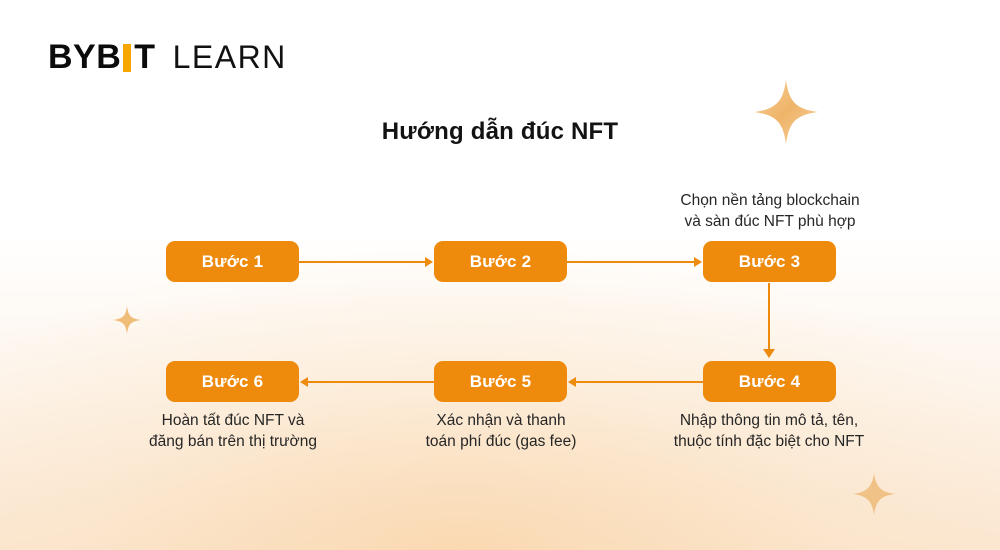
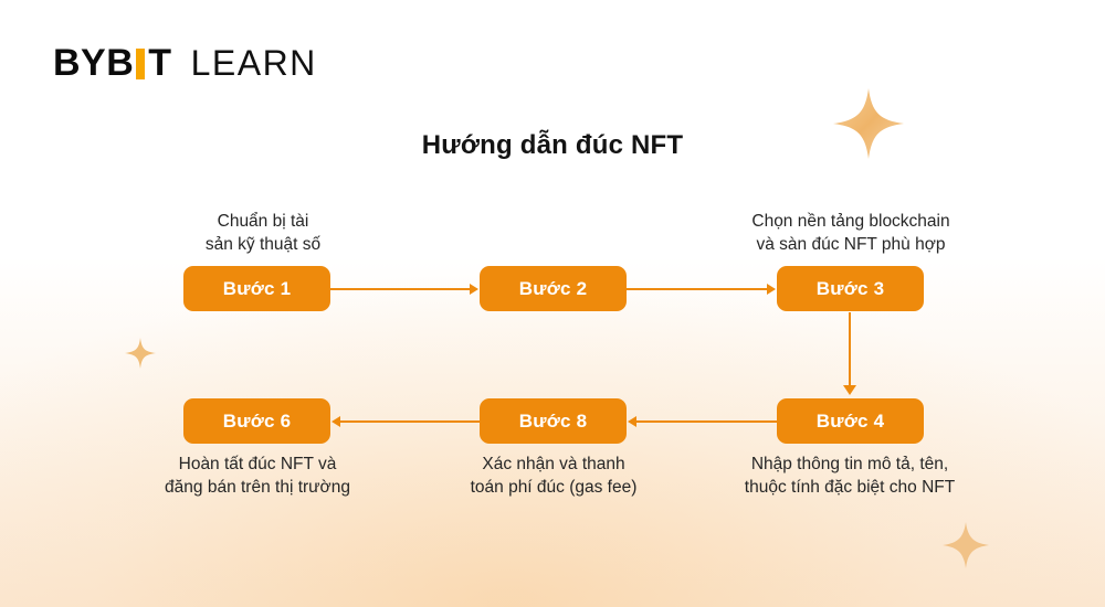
  BYB
  T
  LEARN
  Hướng dẫn đúc NFT
+ Chuẩn bị tài
+ sản kỹ thuật số
  Chọn nền tảng blockchain
  và sàn đúc NFT phù hợp
  Bước 1
  Bước 2
  Bước 3
  Bước 4
- Bước 5
+ Bước 8
  Bước 6
  Nhập thông tin mô tả, tên,
  thuộc tính đặc biệt cho NFT
  Xác nhận và thanh
  toán phí đúc (gas fee)
  Hoàn tất đúc NFT và
  đăng bán trên thị trường
